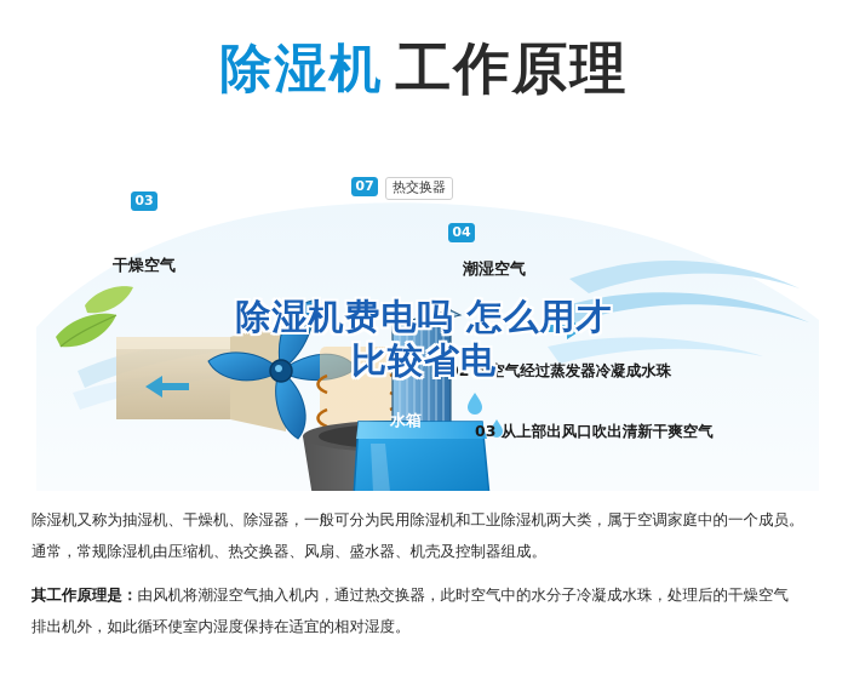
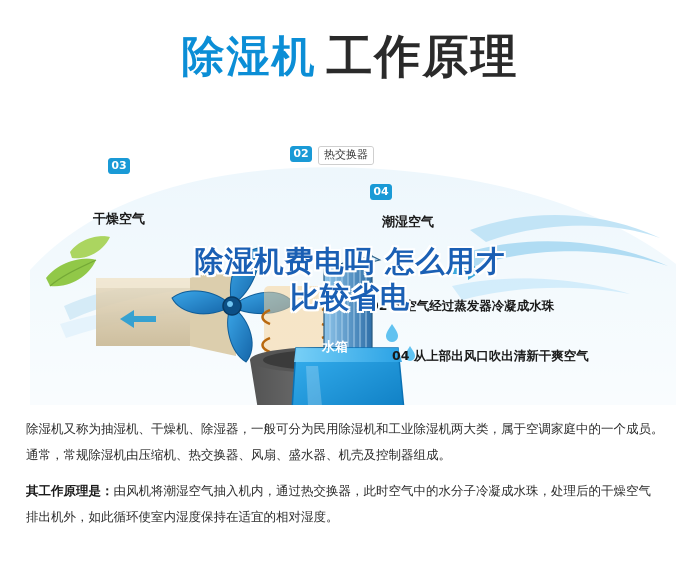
  除湿机 工作原理
  03
  干燥空气
- 07
+ 02
  热交换器
  04
  潮湿空气
  水箱
  02 湿空气经过蒸发器冷凝成水珠
- 03 从上部出风口吹出清新干爽空气
+ 04 从上部出风口吹出清新干爽空气
  除湿机费电吗 怎么用才
  比较省电
  除湿机又称为抽湿机、干燥机、除湿器，一般可分为民用除湿机和工业除湿机两大类，属于空调家庭中的一个成员。
  通常，常规除湿机由压缩机、热交换器、风扇、盛水器、机壳及控制器组成。
  其工作原理是：由风机将潮湿空气抽入机内，通过热交换器，此时空气中的水分子冷凝成水珠，处理后的干燥空气
  排出机外，如此循环使室内湿度保持在适宜的相对湿度。
